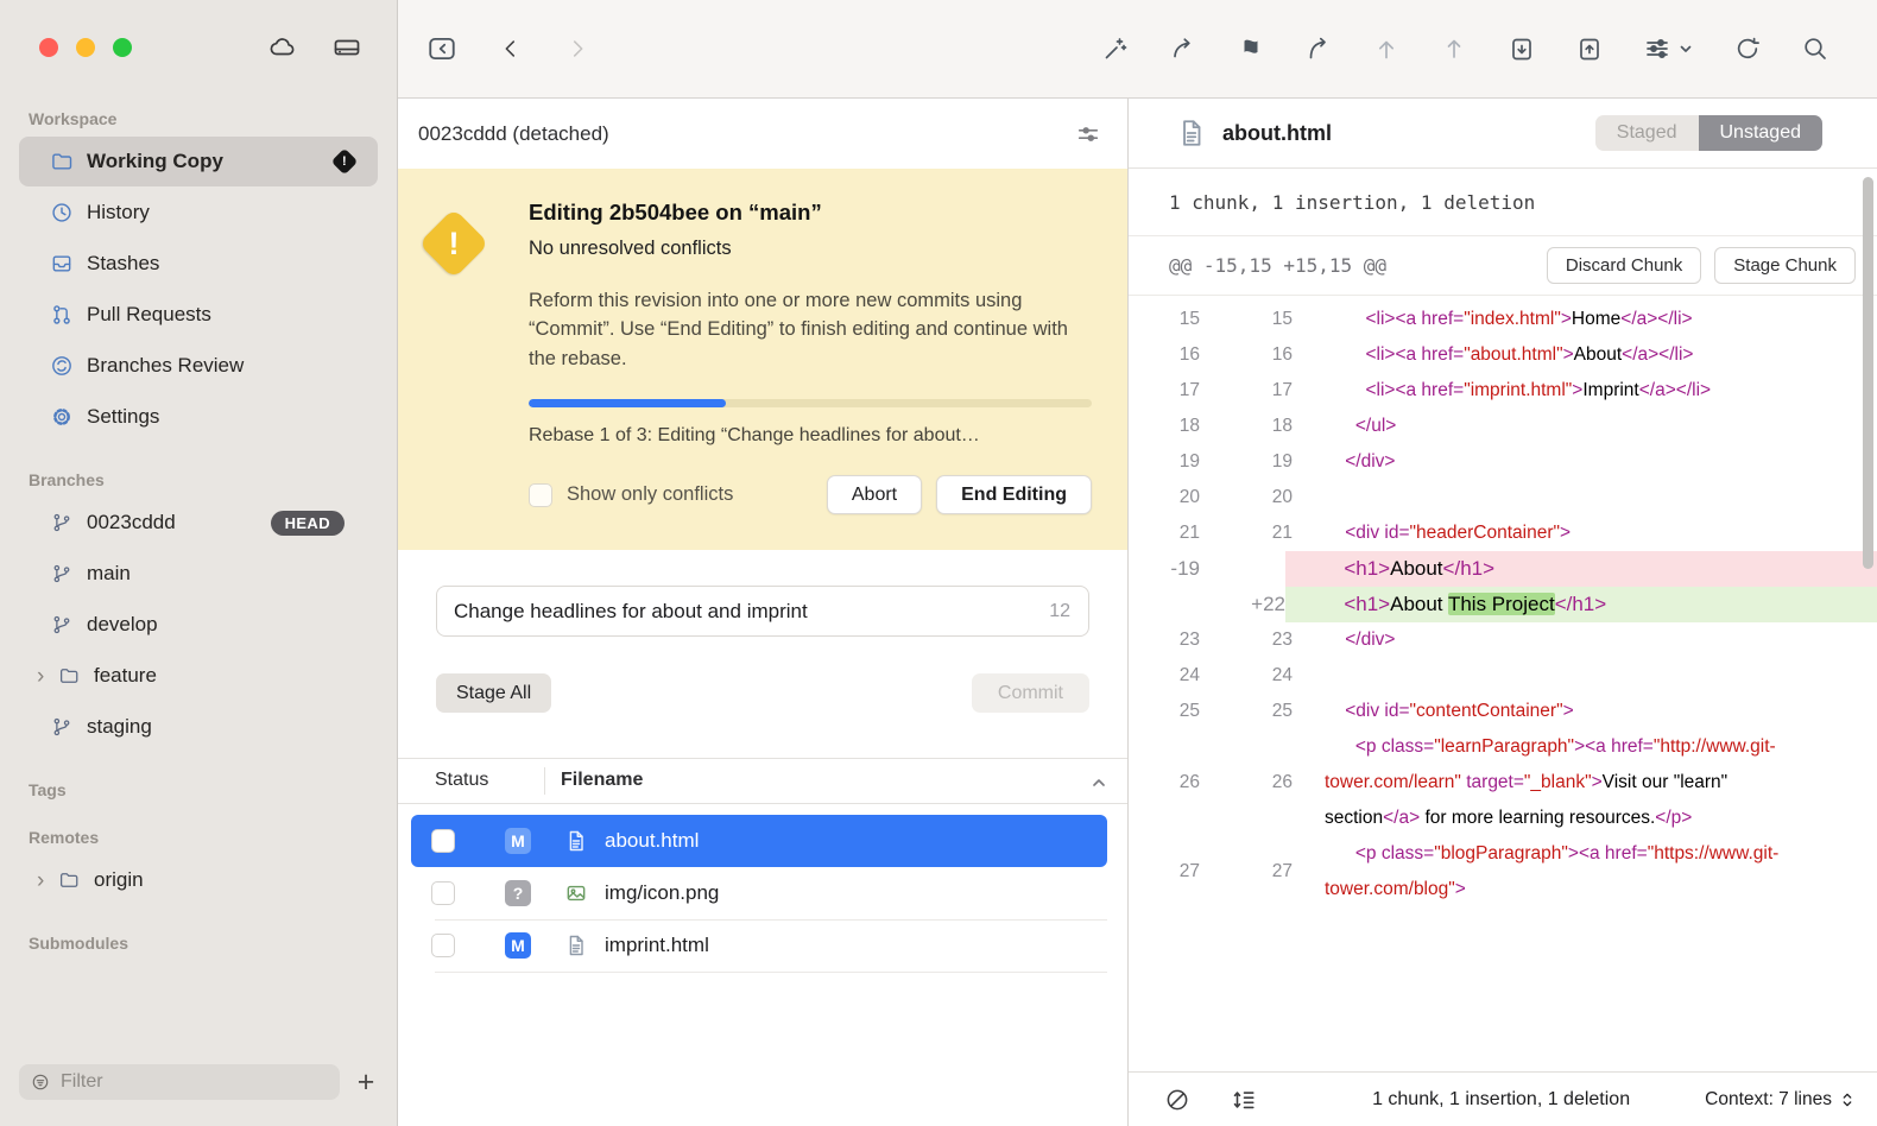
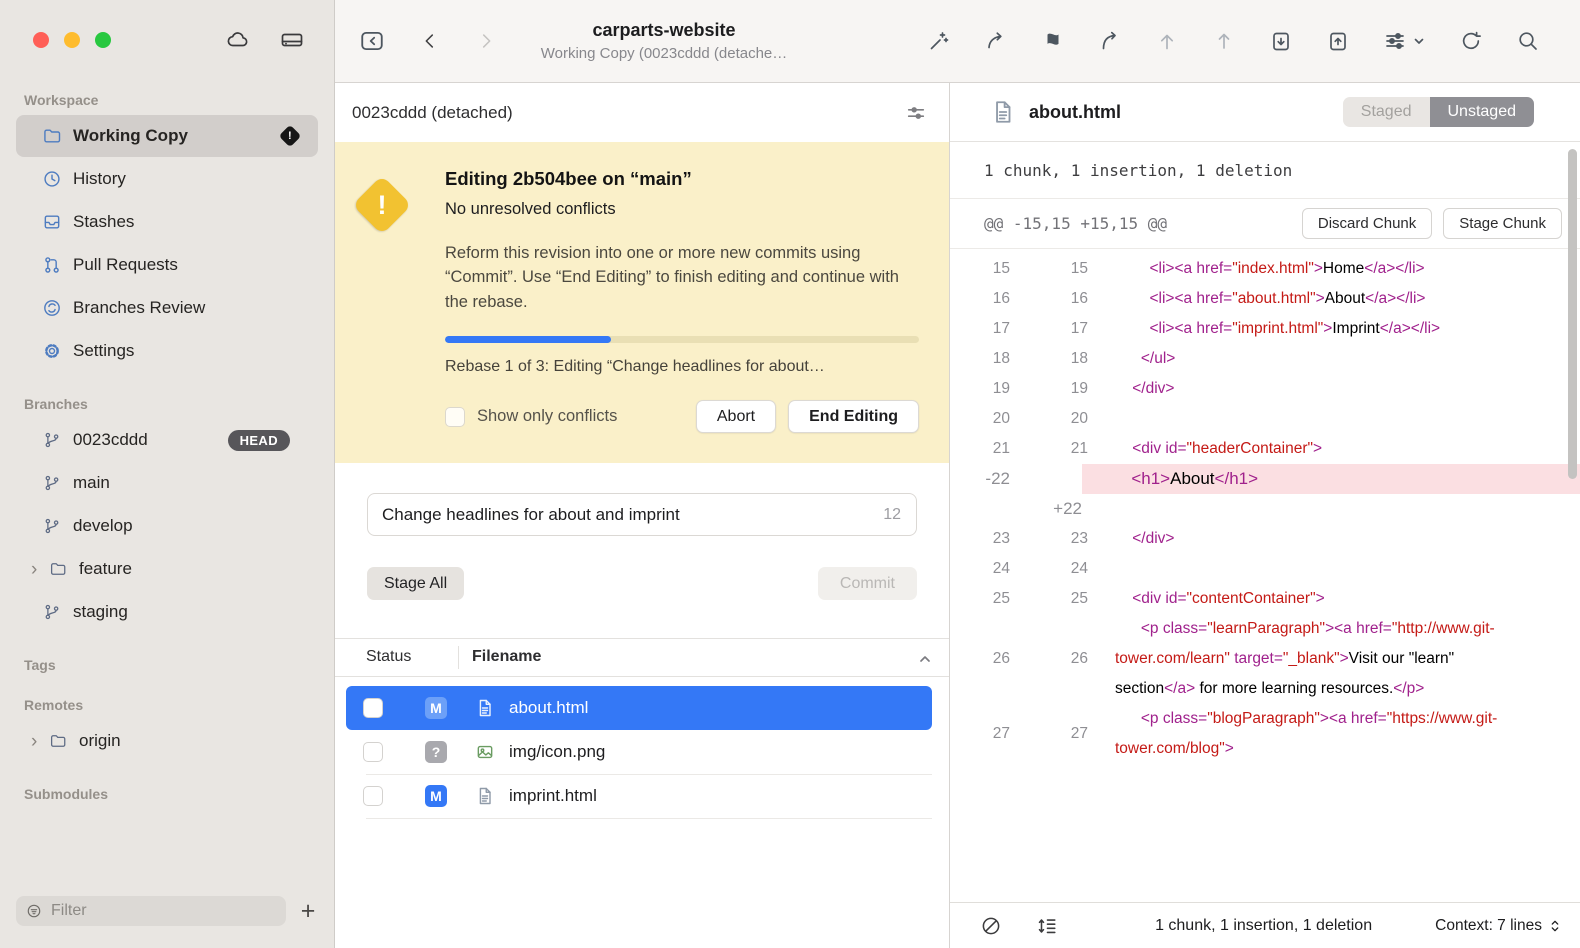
  Workspace
  Working Copy
  History
  Stashes
  Pull Requests
  Branches Review
  Settings
  Branches
  0023cddd
  HEAD
  main
  develop
  ›
  feature
  staging
  Tags
  Remotes
  ›
  origin
  Submodules
  Filter
  +
+ carparts-website
+ Working Copy (0023cddd (detache…
  0023cddd (detached)
  Editing 2b504bee on “main”
  No unresolved conflicts
  Reform this revision into one or more new commits using “Commit”. Use “End Editing” to finish editing and continue with the rebase.
  Rebase 1 of 3: Editing “Change headlines for about…
  Show only conflicts
  Abort
  End Editing
  Change headlines for about and imprint
  12
  Stage All
  Commit
  Status
  Filename
  M
  about.html
  ?
  img/icon.png
  M
  imprint.html
  about.html
  Staged
  Unstaged
  1 chunk, 1 insertion, 1 deletion
  @@ -15,15 +15,15 @@
  Discard Chunk
  Stage Chunk
  15
  15
  <li><a href="index.html">Home</a></li>
  16
  16
  <li><a href="about.html">About</a></li>
  17
  17
  <li><a href="imprint.html">Imprint</a></li>
  18
  18
  </ul>
  19
  19
  </div>
  20
  20
  21
  21
  <div id="headerContainer">
- -19
+ -22
  <h1>About</h1>
  +22
- <h1>About This Project</h1>
  23
  23
  </div>
  24
  24
  25
  25
  <div id="contentContainer">
  26
  26
  <p class="learnParagraph"><a href="http://www.git-tower.com/learn" target="_blank">Visit our "learn" section</a> for more learning resources.</p>
  27
  27
  <p class="blogParagraph"><a href="https://www.git-tower.com/blog">
  1 chunk, 1 insertion, 1 deletion
  Context: 7 lines
